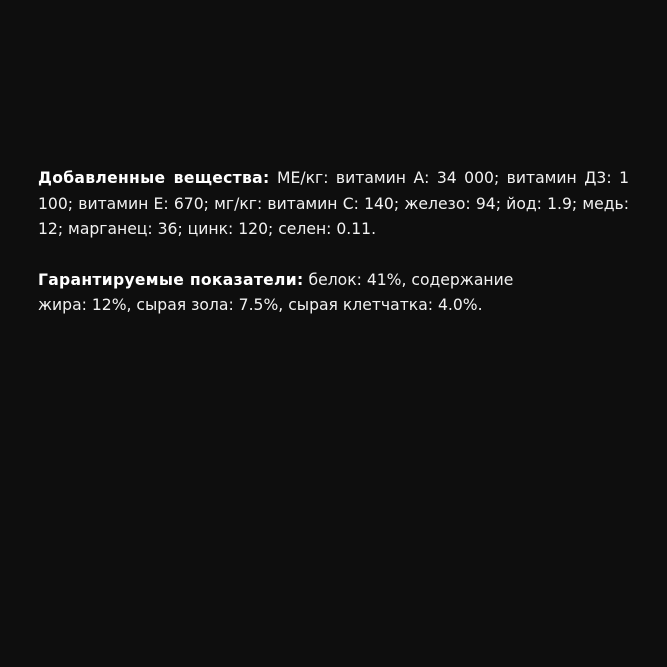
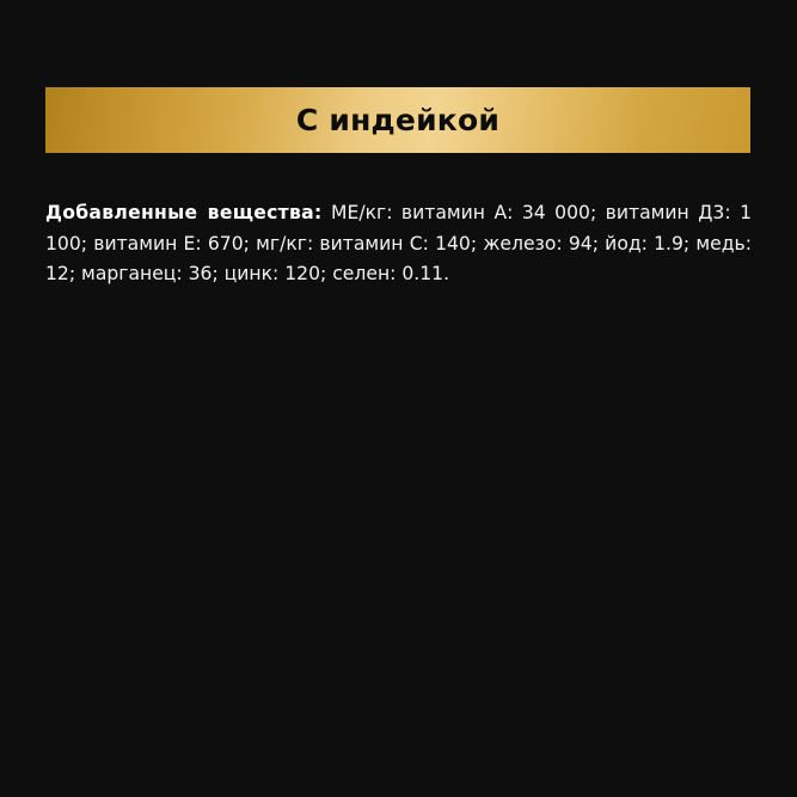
+ С индейкой
  Добавленные вещества: МЕ/кг: витамин А: 34 000; витамин Д3: 1 100; витамин Е: 670; мг/кг: витамин С: 140; железо: 94; йод: 1.9; медь: 12; марганец: 36; цинк: 120; селен: 0.11.
- Гарантируемые показатели: белок: 41%, содержание
- жира: 12%, сырая зола: 7.5%, сырая клетчатка: 4.0%.
